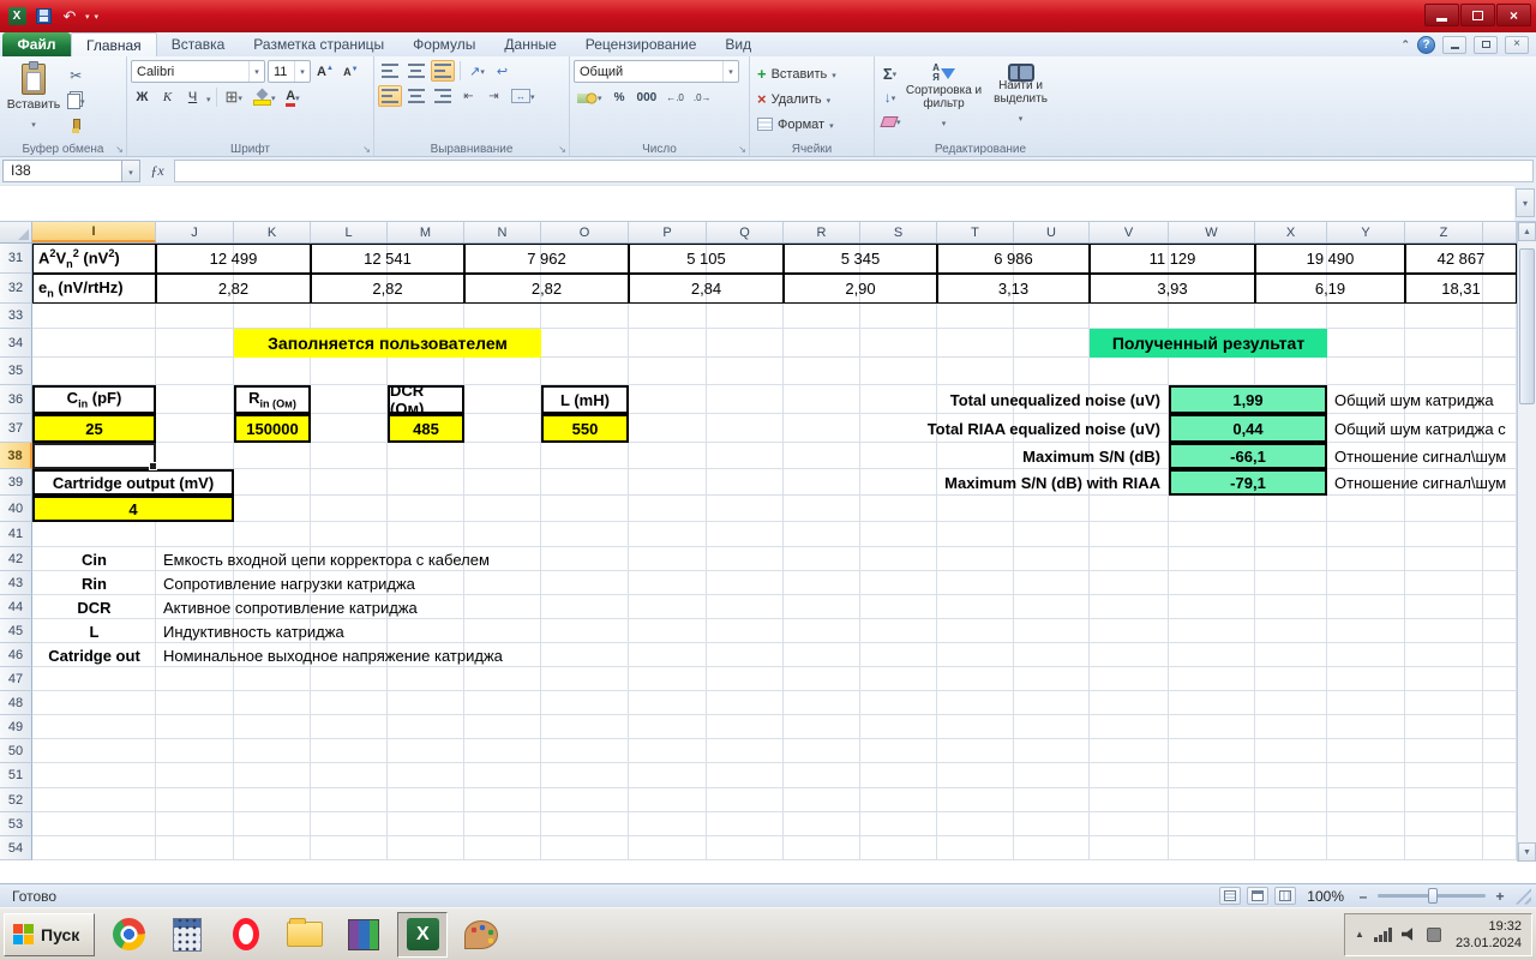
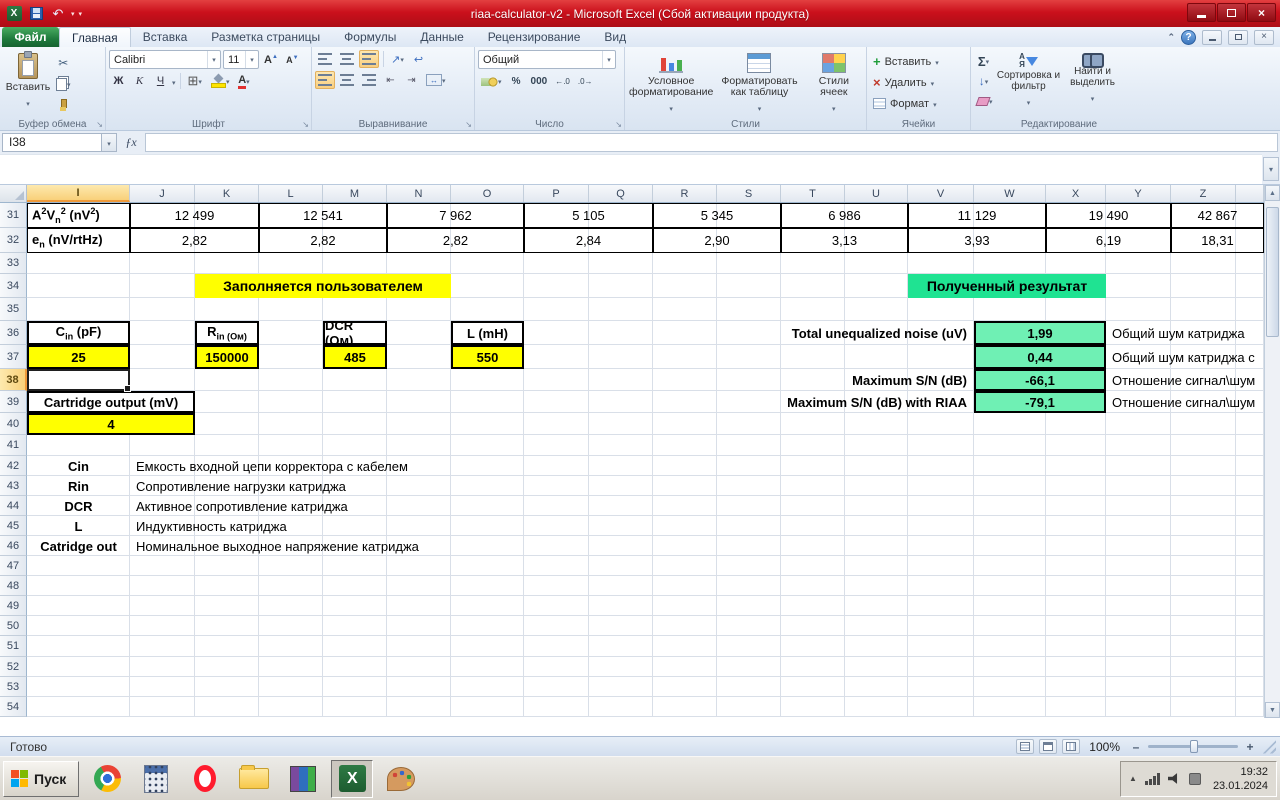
+ riaa-calculator-v2 - Microsoft Excel (Сбой активации продукта)
  Файл
  Главная
  Вставка
  Разметка страницы
  Формулы
  Данные
  Рецензирование
  Вид
  ?
  Вставить
  Буфер обмена
  Calibri
  11
  А
  А
  Ж
  К
  Ч
  А
  Шрифт
  Выравнивание
  Общий
  %
  000
  Число
+ Условное форматирование
+ Форматировать как таблицу
+ Стили ячеек
+ Стили
  Вставить
  Удалить
  Формат
  Ячейки
  Σ
  А
  Я
  Сортировка и фильтр
  Найти и выделить
  Редактирование
  I38
  ƒx
  I
  J
  K
  L
  M
  N
  O
  P
  Q
  R
  S
  T
  U
  V
  W
  X
  Y
  Z
  31
  32
  33
  34
  35
  36
  37
  38
  39
  40
  41
  42
  43
  44
  45
  46
  47
  48
  49
  50
  51
  52
  53
  54
  A2Vn2 (nV2)
  en (nV/rtHz)
  12 499
  2,82
  12 541
  2,82
  7 962
  2,82
  5 105
  2,84
  5 345
  2,90
  6 986
  3,13
  11 129
  3,93
  19 490
  6,19
  42 867
  18,31
  Заполняется пользователем
  Полученный результат
  Cin (pF)
  25
  Rin (Ом)
  150000
  DCR (Ом)
  485
  L (mH)
  550
  Cartridge output (mV)
  4
  Total unequalized noise (uV)
  1,99
  Общий шум катриджа
- Total RIAA equalized noise (uV)
  0,44
  Общий шум катриджа с
  Maximum S/N (dB)
  -66,1
  Отношение сигнал\шум
  Maximum S/N (dB) with RIAA
  -79,1
  Отношение сигнал\шум
  Cin
  Емкость входной цепи корректора с кабелем
  Rin
  Сопротивление нагрузки катриджа
  DCR
  Активное сопротивление катриджа
  L
  Индуктивность катриджа
  Catridge out
  Номинальное выходное напряжение катриджа
  Готово
  100%
  Пуск
  19:32
  23.01.2024
